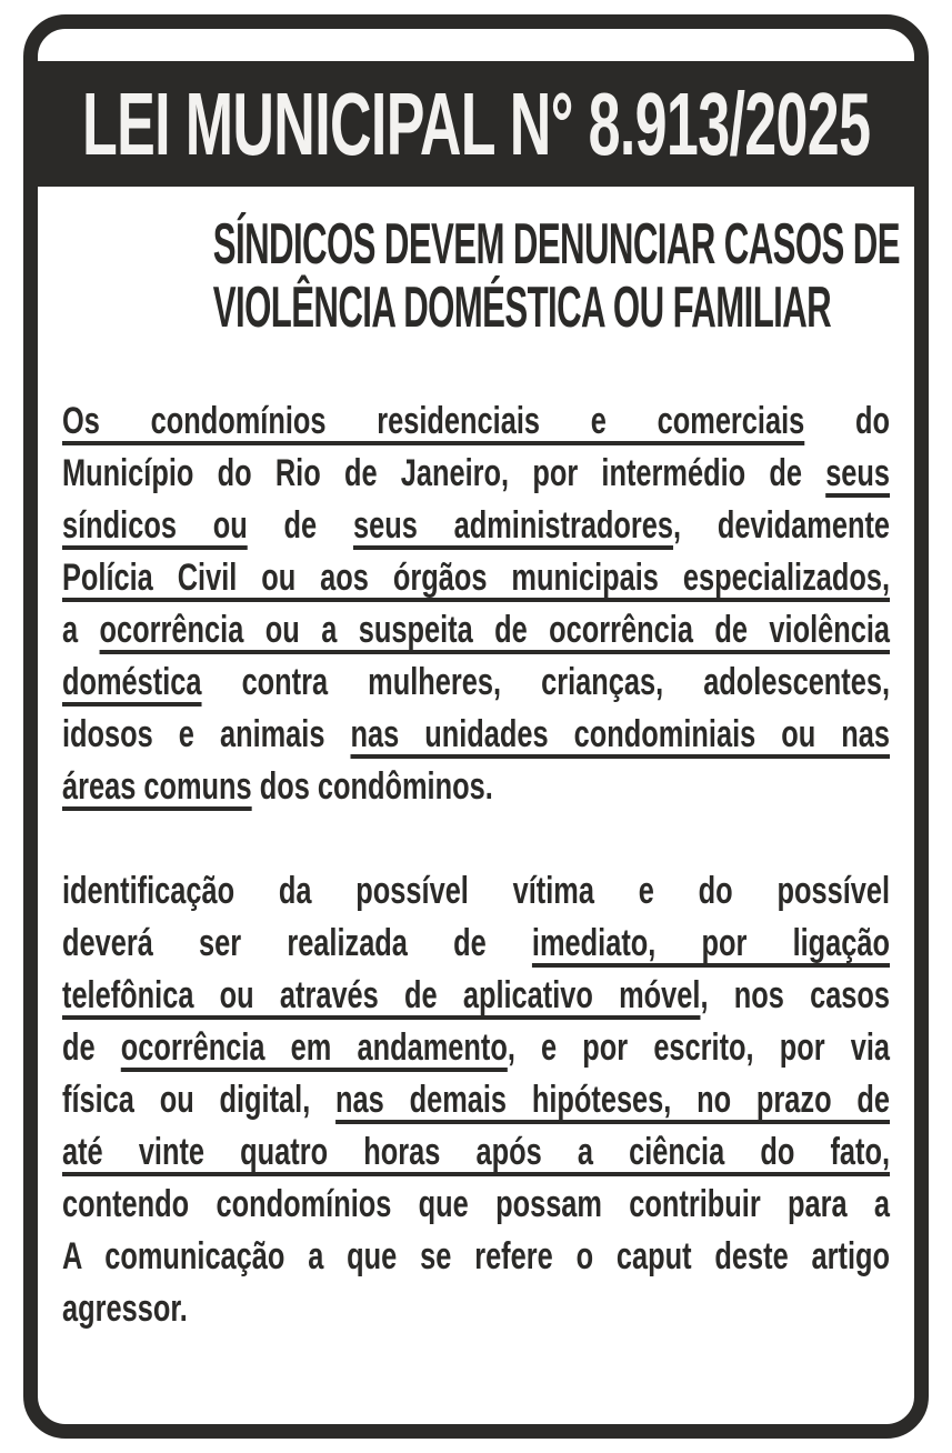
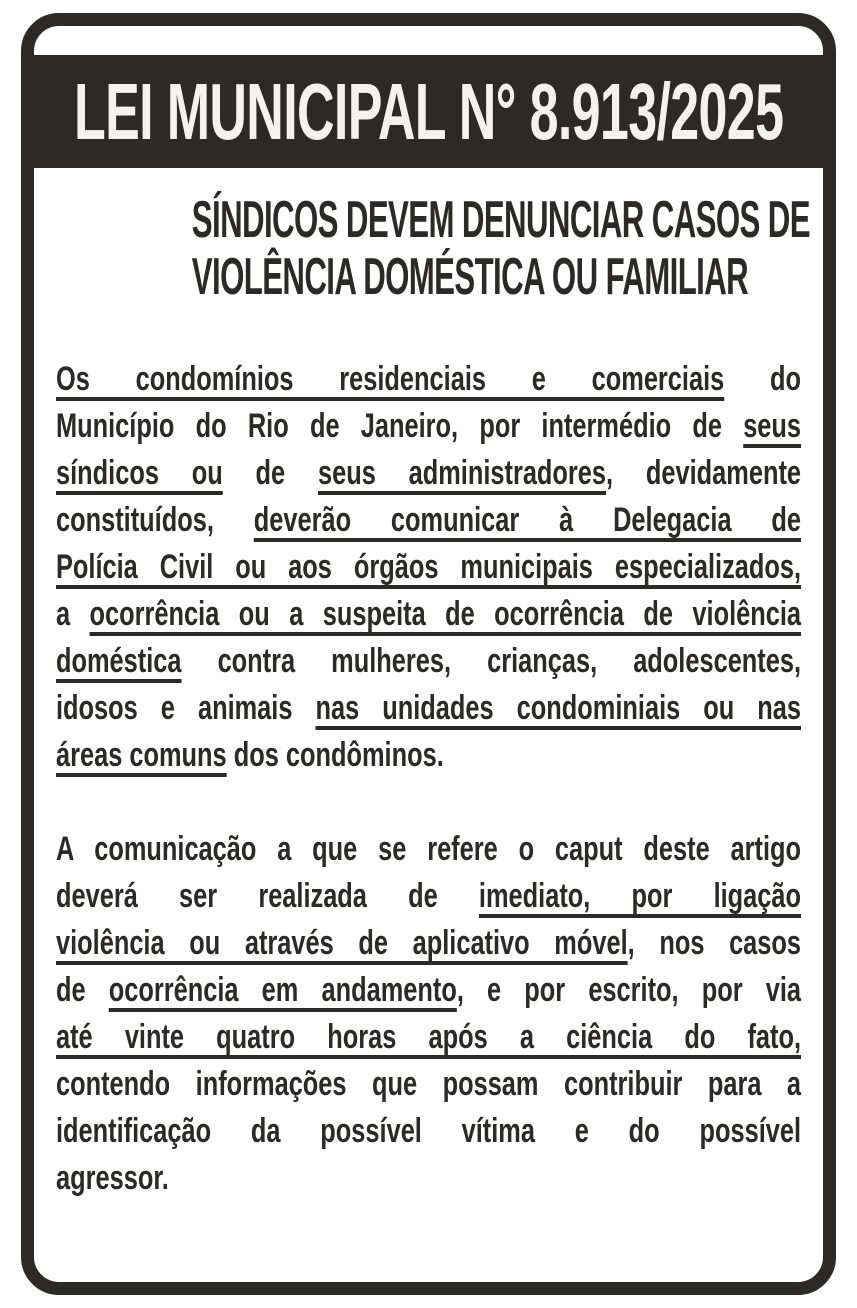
  LEI MUNICIPAL N° 8.913/2025
  SÍNDICOS DEVEM DENUNCIAR CASOS DE
  VIOLÊNCIA DOMÉSTICA OU FAMILIAR
  Os condomínios residenciais e comerciais do
  Município do Rio de Janeiro, por intermédio de seus
  síndicos ou de seus administradores, devidamente
+ constituídos, deverão comunicar à Delegacia de
  Polícia Civil ou aos órgãos municipais especializados,
  a ocorrência ou a suspeita de ocorrência de violência
  doméstica contra mulheres, crianças, adolescentes,
  idosos e animais nas unidades condominiais ou nas
  áreas comuns dos condôminos.
- identificação da possível vítima e do possível
+ A comunicação a que se refere o caput deste artigo
  deverá ser realizada de imediato, por ligação
- telefônica ou através de aplicativo móvel, nos casos
+ violência ou através de aplicativo móvel, nos casos
  de ocorrência em andamento, e por escrito, por via
- física ou digital, nas demais hipóteses, no prazo de
  até vinte quatro horas após a ciência do fato,
- contendo condomínios que possam contribuir para a
+ contendo informações que possam contribuir para a
- A comunicação a que se refere o caput deste artigo
+ identificação da possível vítima e do possível
  agressor.
